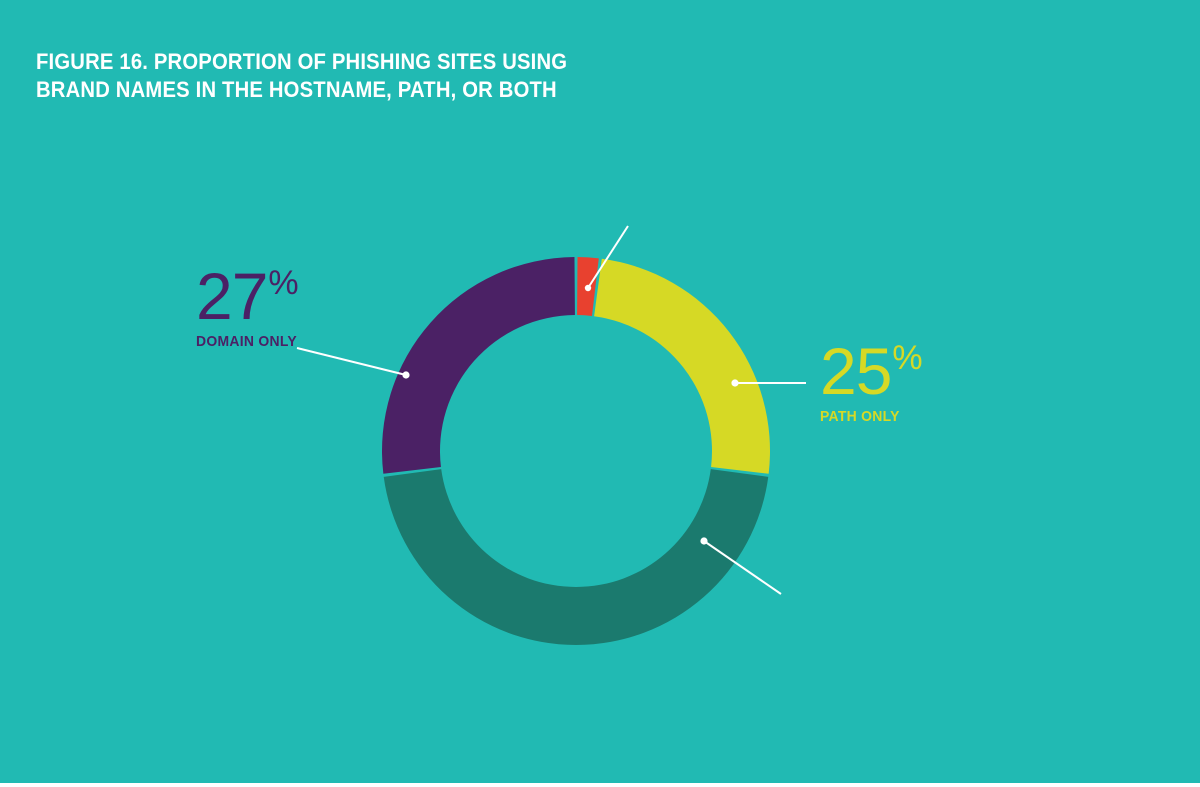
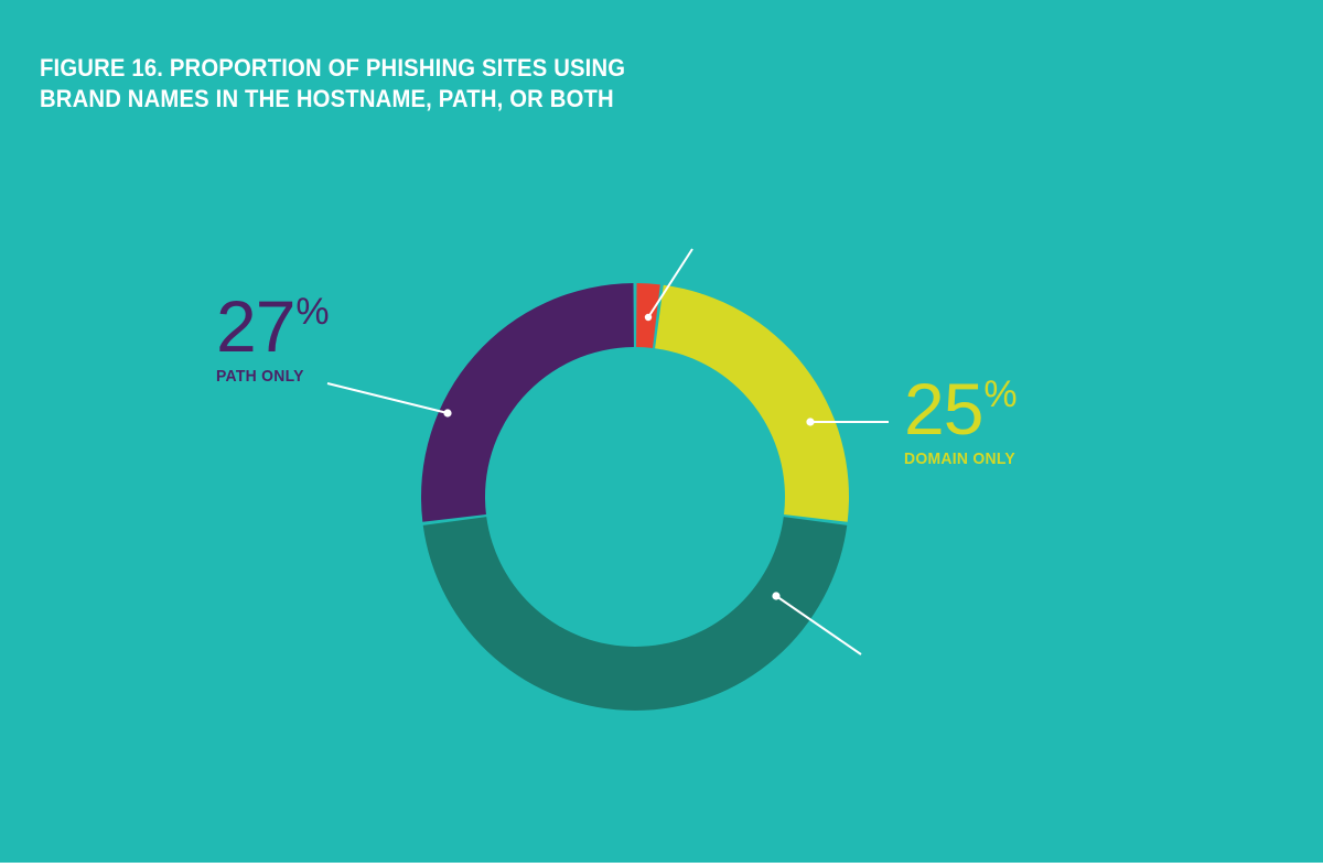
  FIGURE 16. PROPORTION OF PHISHING SITES USING
  BRAND NAMES IN THE HOSTNAME, PATH, OR BOTH
  27%
- DOMAIN ONLY
+ PATH ONLY
  25%
- PATH ONLY
+ DOMAIN ONLY
